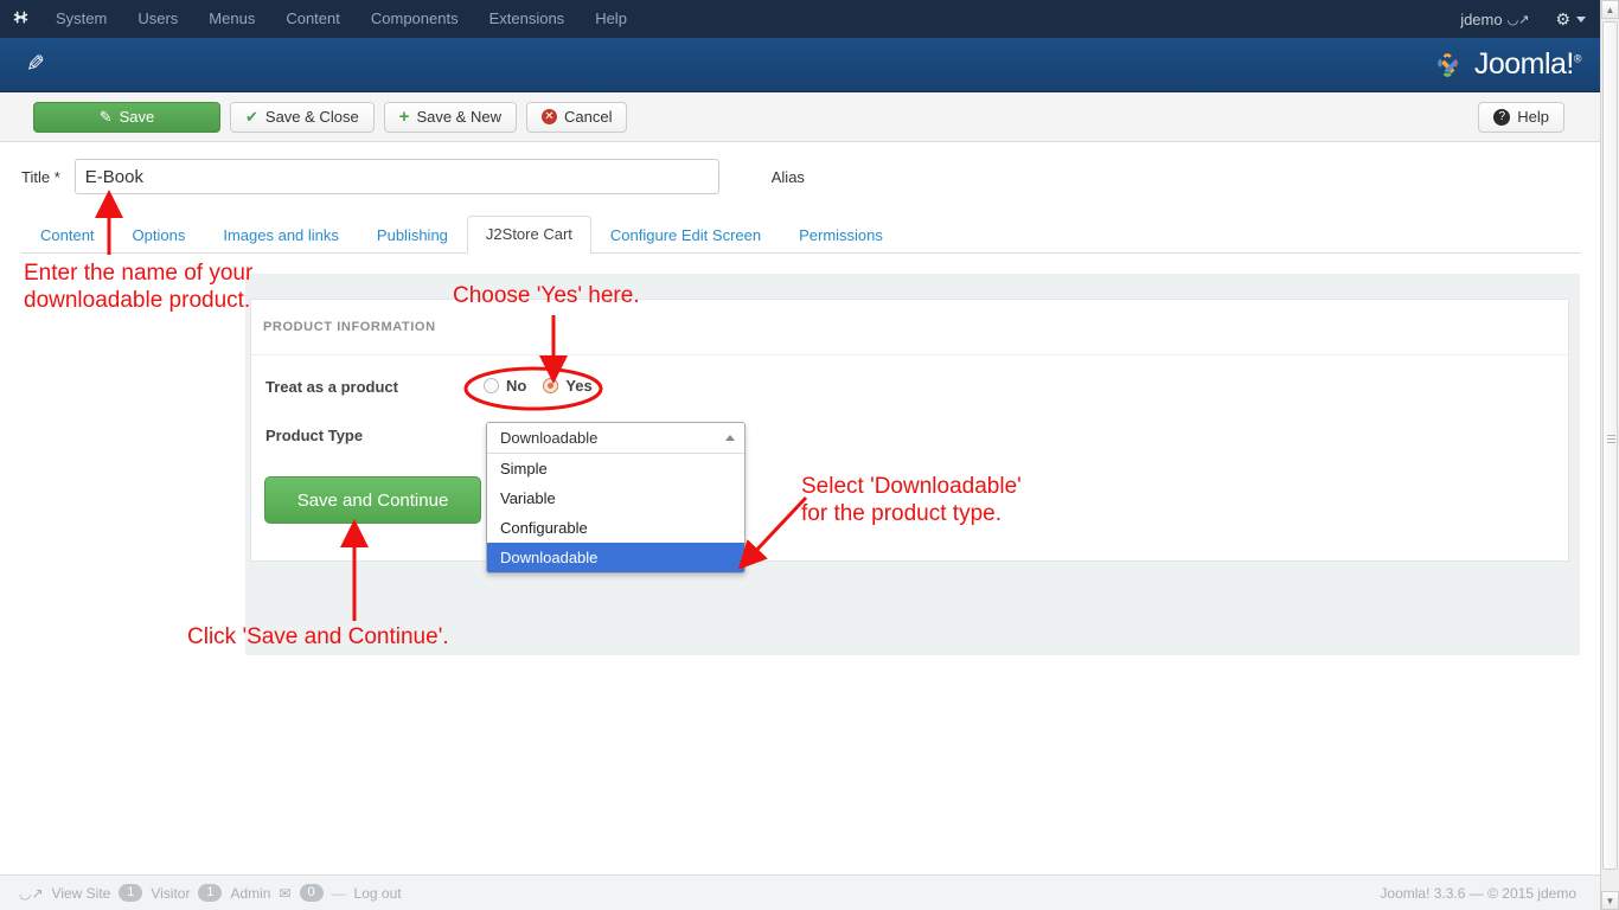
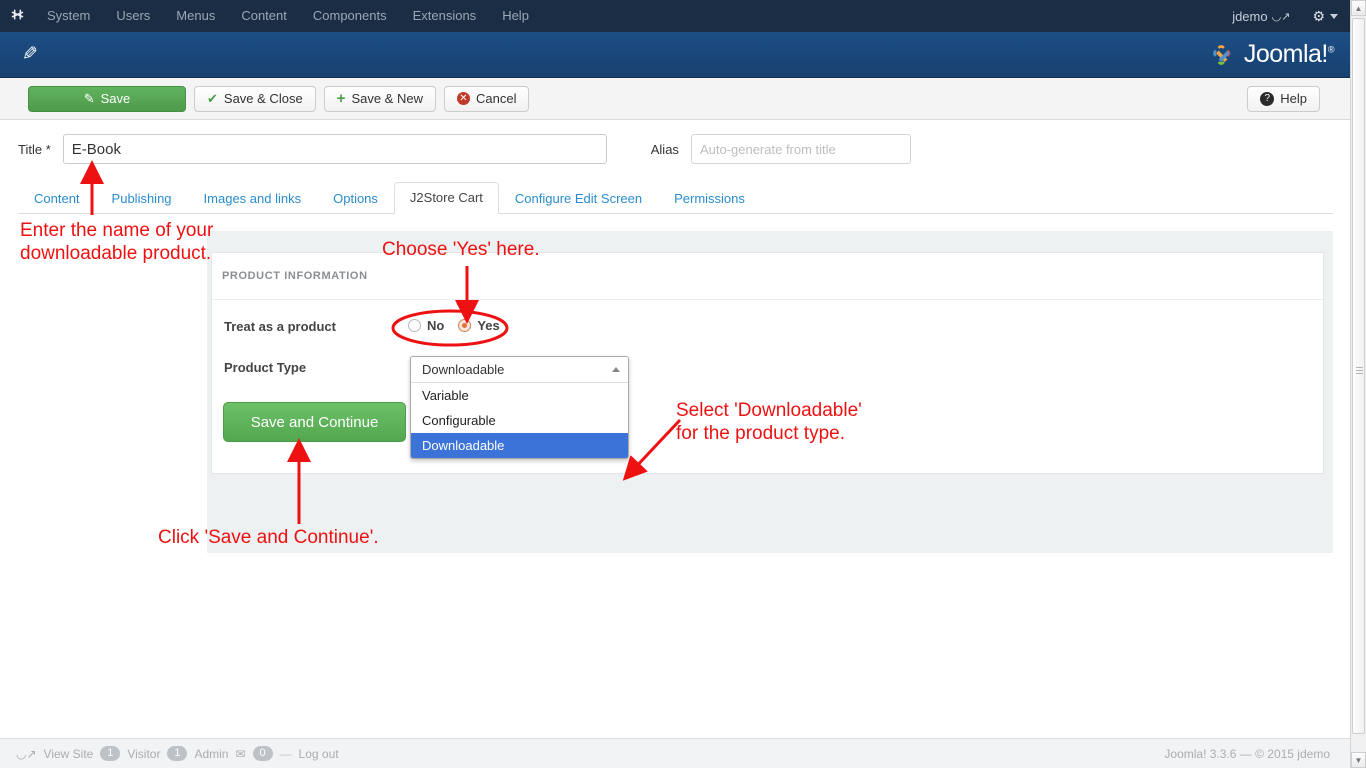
  System
  Users
  Menus
  Content
  Components
  Extensions
  Help
  jdemo
  ◡↗
  ⚙
  Joomla!®
  ✎
  Save
  ✔
  Save & Close
  +
  Save & New
  ✕
  Cancel
  ?
  Help
  Title *
  E-Book
  Alias
+ Auto-generate from title
  Content
- Options
+ Publishing
  Images and links
- Publishing
+ Options
  J2Store Cart
  Configure Edit Screen
  Permissions
  PRODUCT INFORMATION
  Treat as a product
  No
  Yes
  Product Type
  Save and Continue
  Downloadable
- Simple
  Variable
  Configurable
  Downloadable
  Enter the name of your
  downloadable product.
  Choose 'Yes' here.
  Select 'Downloadable'
  for the product type.
  Click 'Save and Continue'.
  ◡↗
  View Site
  1
  Visitor
  1
  Admin
  ✉
  0
  Log out
  Joomla! 3.3.6 — © 2015 jdemo
  ▲
  ▼
